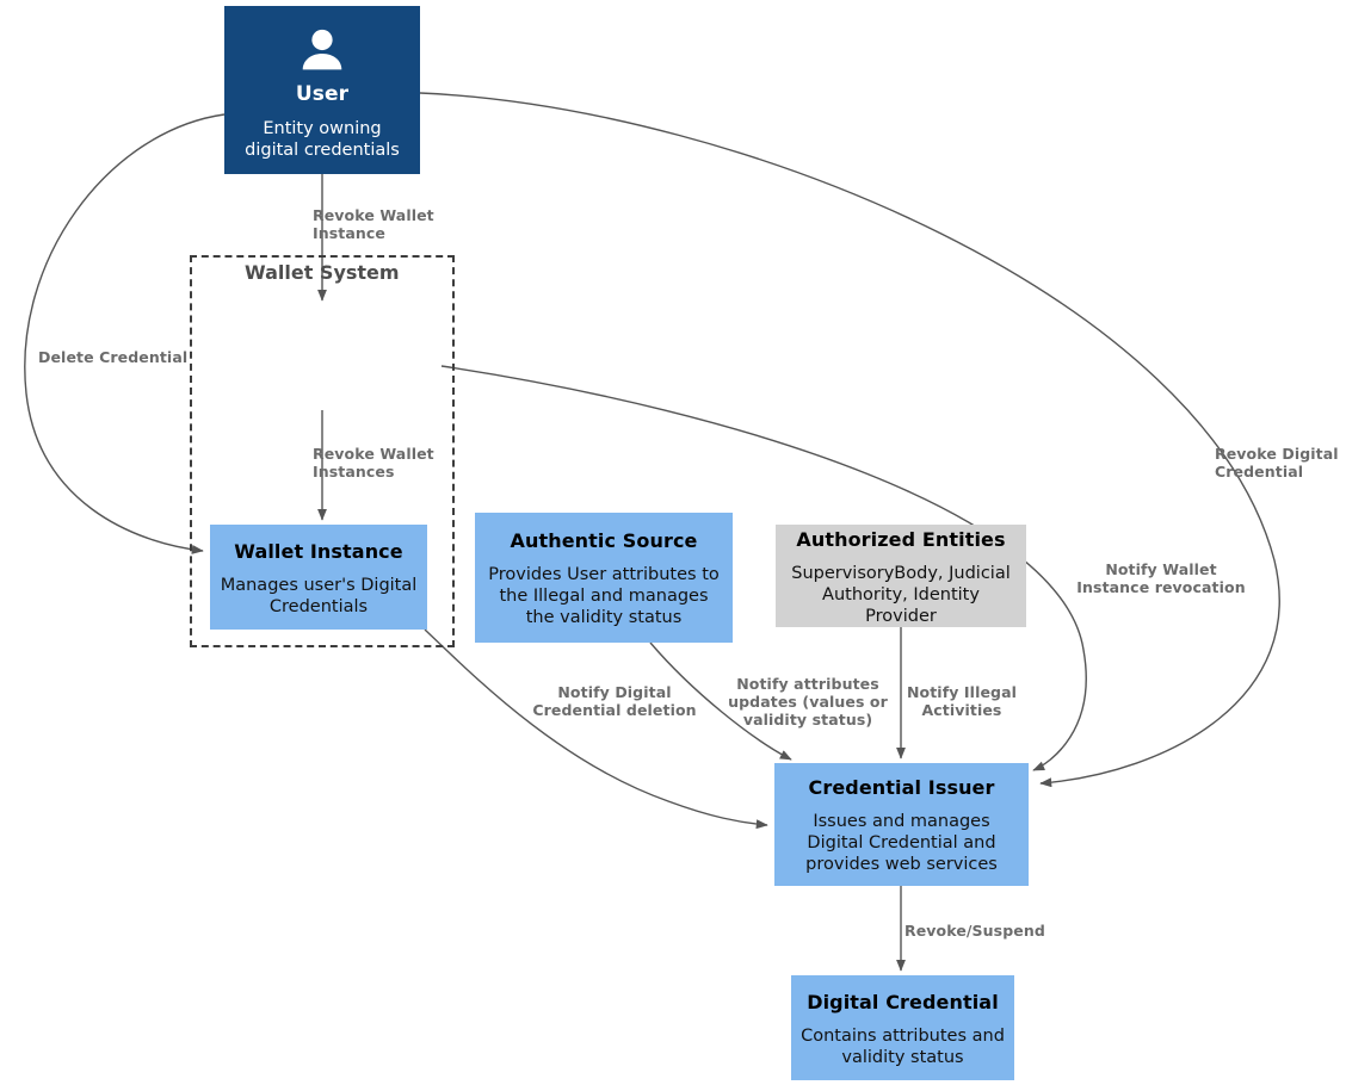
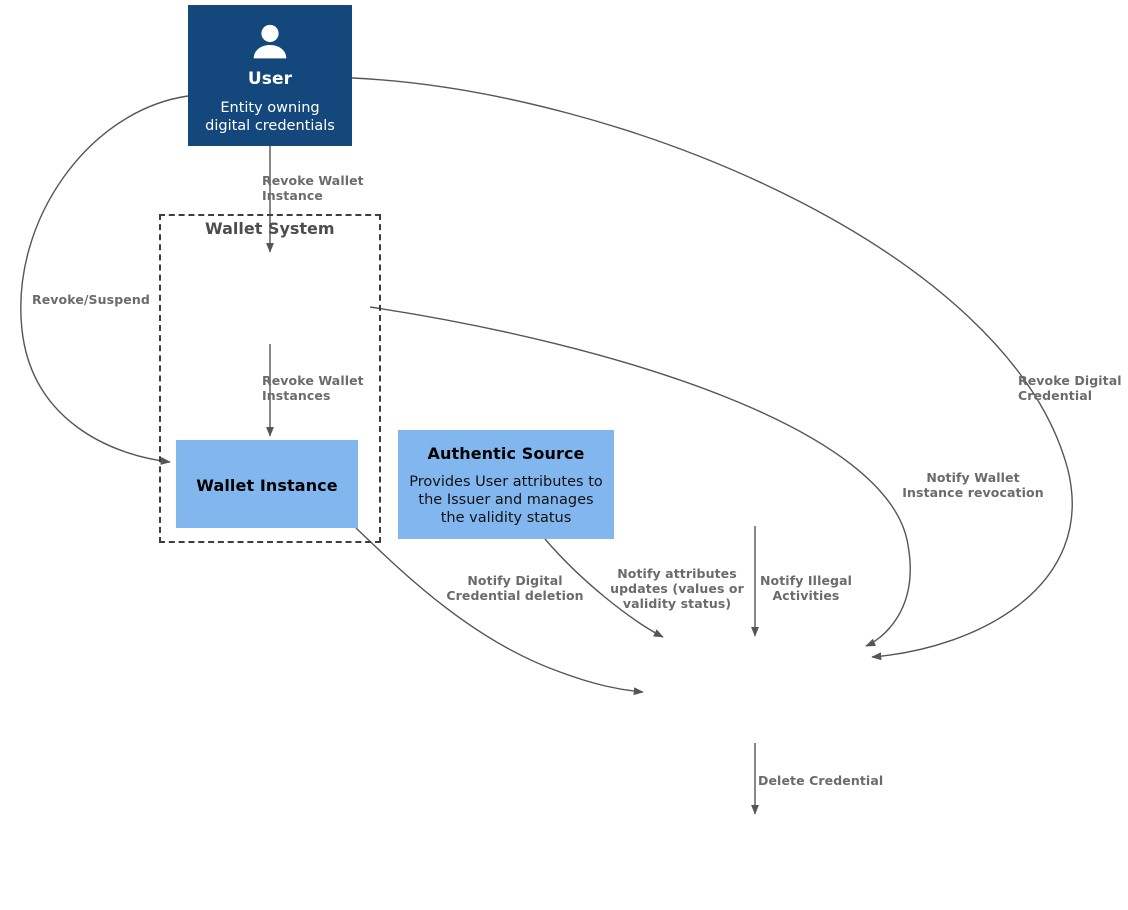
  Wallet System
  User
  Entity owning digital credentials
  Wallet Instance
- Manages user's Digital Credentials
  Authentic Source
- Provides User attributes to the Illegal and manages the validity status
+ Provides User attributes to the Issuer and manages the validity status
- Authorized Entities
- SupervisoryBody, Judicial Authority, Identity Provider
- Credential Issuer
- Issues and manages Digital Credential and provides web services
- Digital Credential
- Contains attributes and validity status
  Revoke Wallet
  Instance
- Delete Credential
+ Revoke/Suspend
  Revoke Digital
  Credential
  Revoke Wallet
  Instances
  Notify Wallet
  Instance revocation
  Notify Digital
  Credential deletion
  Notify attributes
  updates (values or
  validity status)
  Notify Illegal
  Activities
- Revoke/Suspend
+ Delete Credential
